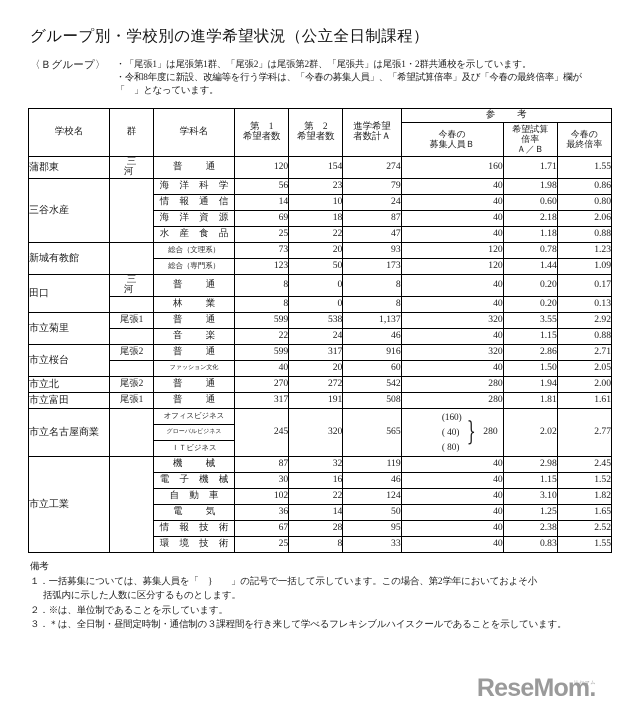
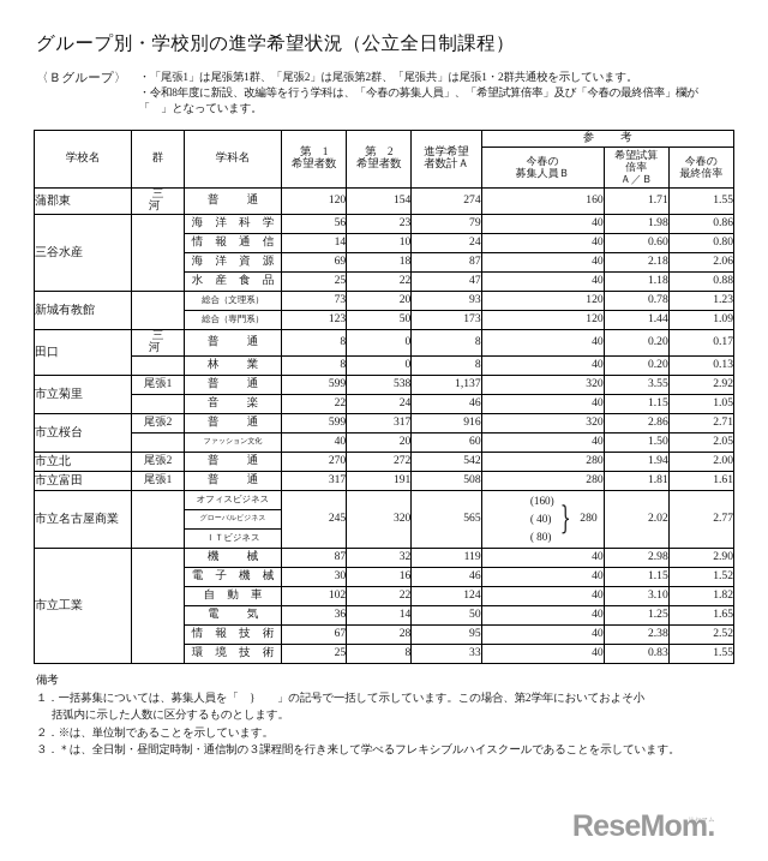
  グループ別・学校別の進学希望状況（公立全日制課程）
  〈Ｂグループ〉
  ・「尾張1」は尾張第1群、「尾張2」は尾張第2群、「尾張共」は尾張1・2群共通校を示しています。
  ・令和8年度に新設、改編等を行う学科は、「今春の募集人員」、「希望試算倍率」及び「今春の最終倍率」欄が
  「 」となっています。
  学校名	群	学科名	第 1 希望者数	第 2 希望者数	進学希望 者数計Ａ	参 考
  今春の 募集人員Ｂ	希望試算 倍率 Ａ／Ｂ	今春の 最終倍率
  蒲郡東	三 河	普 通	120	154	274	160	1.71	1.55
  三谷水産		海 洋 科 学	56	23	79	40	1.98	0.86
  情 報 通 信	14	10	24	40	0.60	0.80
  海 洋 資 源	69	18	87	40	2.18	2.06
  水 産 食 品	25	22	47	40	1.18	0.88
  新城有教館		総合（文理系）	73	20	93	120	0.78	1.23
  総合（専門系）	123	50	173	120	1.44	1.09
  田口	三 河	普 通	8	0	8	40	0.20	0.17
  	林 業	8	0	8	40	0.20	0.13
  市立菊里	尾張1	普 通	599	538	1,137	320	3.55	2.92
- 	音 楽	22	24	46	40	1.15	0.88
+ 	音 楽	22	24	46	40	1.15	1.05
  市立桜台	尾張2	普 通	599	317	916	320	2.86	2.71
  市立北	尾張2	普 通	270	272	542	280	1.94	2.00
  市立富田	尾張1	普 通	317	191	508	280	1.81	1.61
  市立名古屋商業		オフィスビジネス	245	320	565	(160)( 40)( 80)} 280	2.02	2.77
  ＩＴビジネス
- 市立工業		機 械	87	32	119	40	2.98	2.45
+ 市立工業		機 械	87	32	119	40	2.98	2.90
  電 子 機 械	30	16	46	40	1.15	1.52
  自 動 車	102	22	124	40	3.10	1.82
  電 気	36	14	50	40	1.25	1.65
  情 報 技 術	67	28	95	40	2.38	2.52
  環 境 技 術	25	8	33	40	0.83	1.55
  備考
  １．一括募集については、募集人員を「 } 」の記号で一括して示しています。この場合、第2学年においておよそ小
  括弧内に示した人数に区分するものとします。
  ２．※は、単位制であることを示しています。
  ３．＊は、全日制・昼間定時制・通信制の３課程間を行き来して学べるフレキシブルハイスクールであることを示しています。
